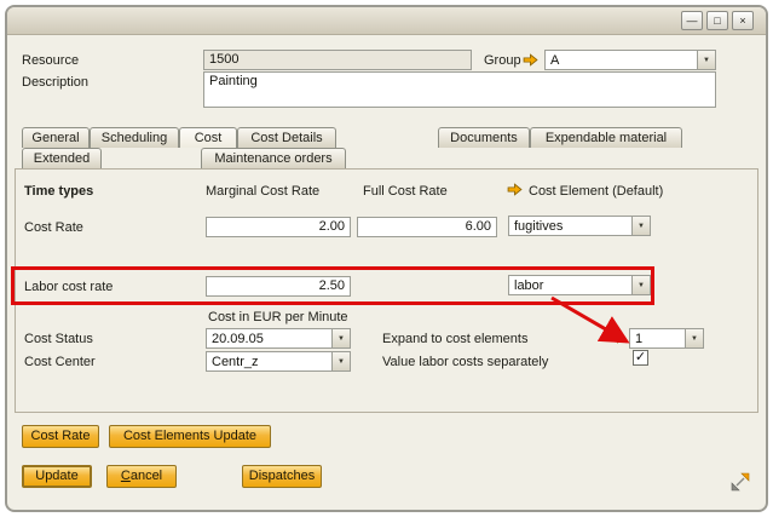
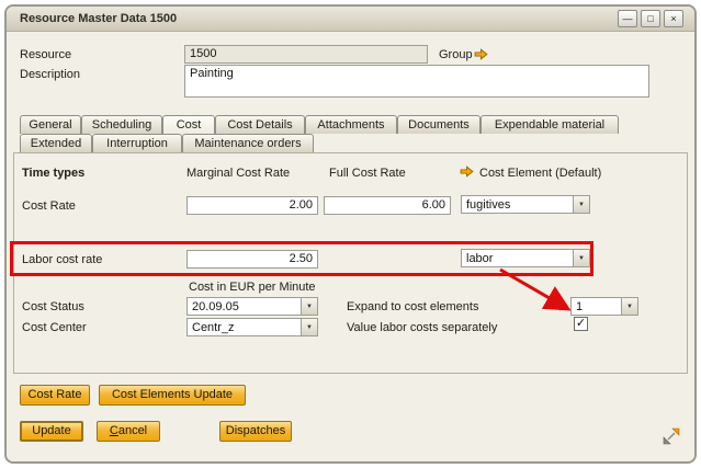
+ Resource Master Data 1500
  —
  □
  ×
  Resource
  1500
  Group
- A
  Description
  Painting
  General
  Scheduling
  Cost
  Cost Details
+ Attachments
  Documents
  Expendable material
  Extended
+ Interruption
  Maintenance orders
  Time types
  Marginal Cost Rate
  Full Cost Rate
  Cost Element (Default)
  Cost Rate
  2.00
  6.00
  fugitives
  Labor cost rate
  2.50
  labor
  Cost in EUR per Minute
  Cost Status
  20.09.05
  Expand to cost elements
  1
  Cost Center
  Centr_z
  Value labor costs separately
  ✓
  Cost Rate
  Cost Elements Update
  Update
  Cancel
  Dispatches
